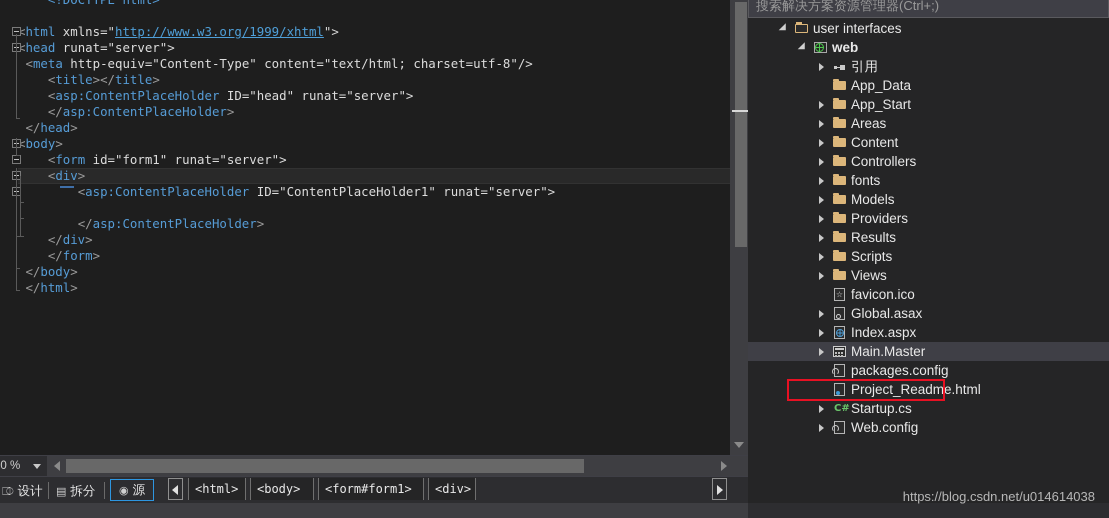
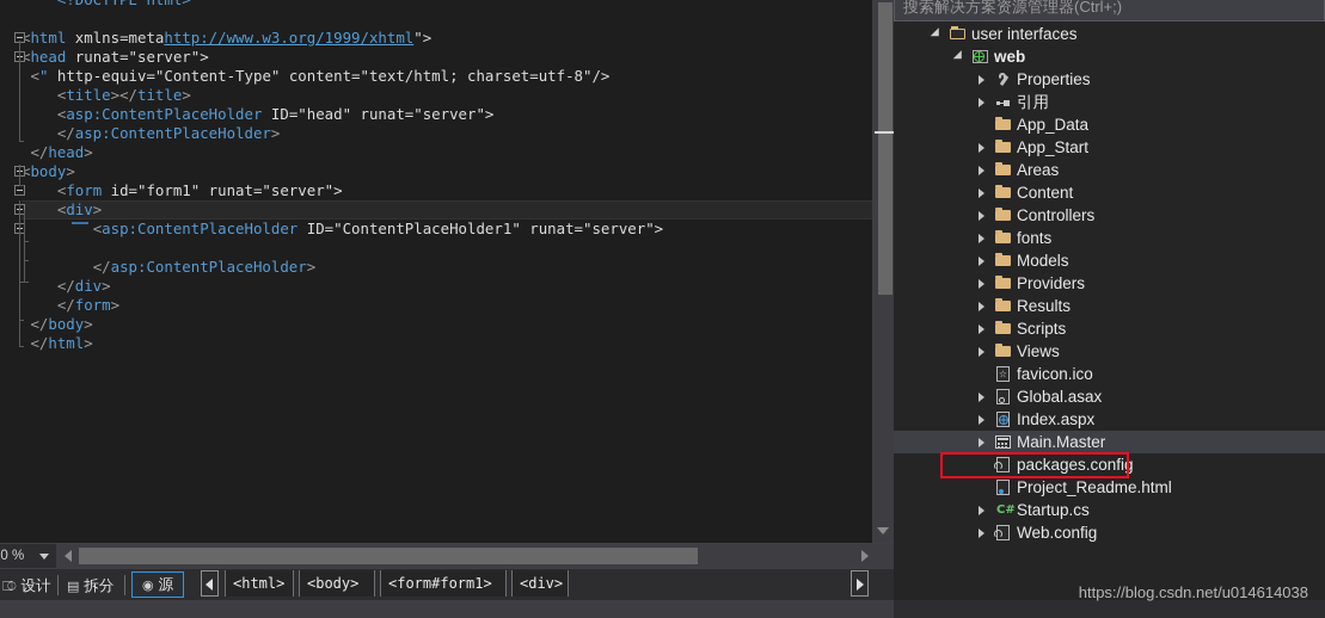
- <html xmlns="http://www.w3.org/1999/xhtml">
+ <html xmlns=metahttp://www.w3.org/1999/xhtml">
  <head runat="server">
- <meta http-equiv="Content-Type" content="text/html; charset=utf-8"/>
+ <" http-equiv="Content-Type" content="text/html; charset=utf-8"/>
  <title></title>
  <asp:ContentPlaceHolder ID="head" runat="server">
  </asp:ContentPlaceHolder>
  </head>
  <body>
  <form id="form1" runat="server">
  <div>
  <asp:ContentPlaceHolder ID="ContentPlaceHolder1" runat="server">
  </asp:ContentPlaceHolder>
  </div>
  </form>
  </body>
  </html>
  ⎄ 设计
  ▤ 拆分
  ◉ 源
  <html>
  <body>
  <form#form1>
  <div>
  搜索解决方案资源管理器(Ctrl+;)
  user interfaces
  web
+ Properties
  引用
  App_Data
  App_Start
  Areas
  Content
  Controllers
  fonts
  Models
  Providers
  Results
  Scripts
  Views
  ☆
  favicon.ico
  Global.asax
  Index.aspx
  Main.Master
  packages.config
  Project_Readme.html
  C#
  Startup.cs
  Web.config
  https://blog.csdn.net/u014614038
